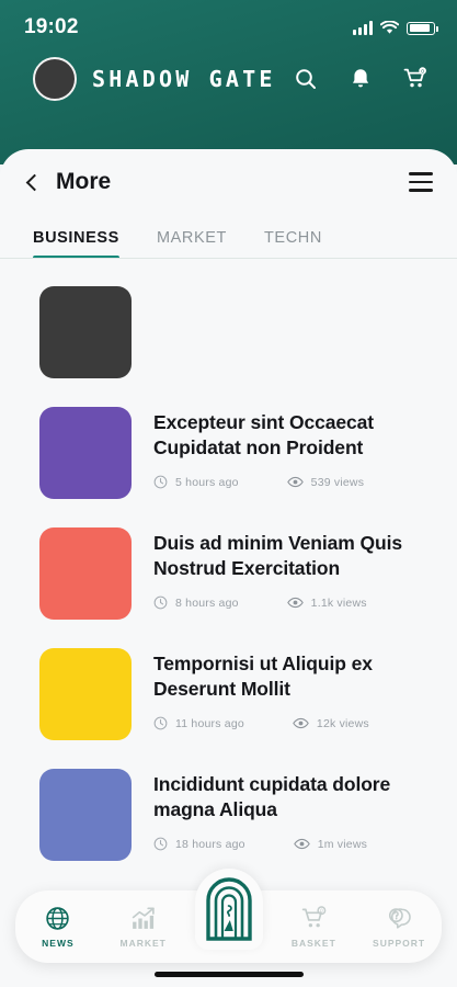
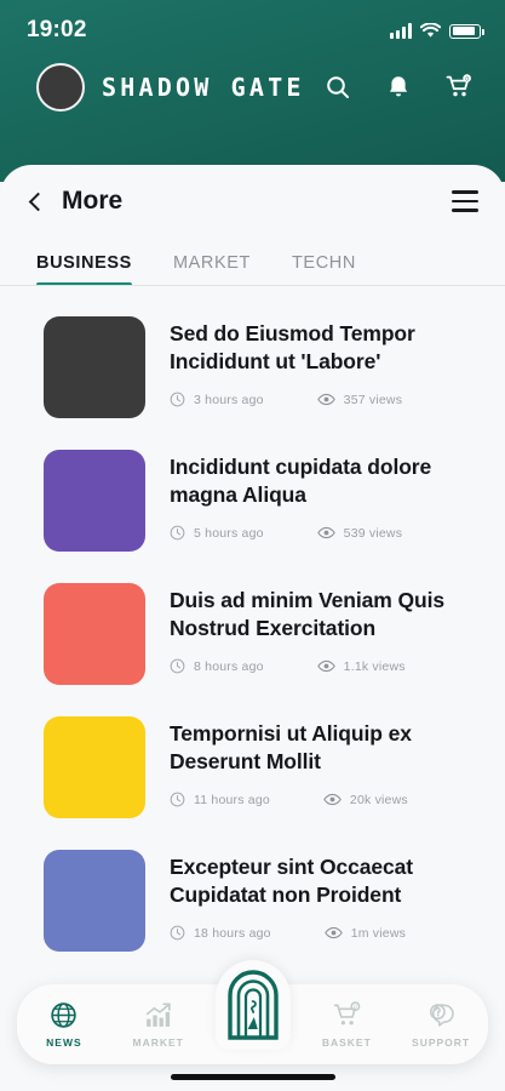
  19:02
  SHADOW GATE
  More
  BUSINESS
  MARKET
  TECHN
+ Sed do Eiusmod Tempor Incididunt ut 'Labore'
+ 3 hours ago
+ 357 views
- Excepteur sint Occaecat Cupidatat non Proident
+ Incididunt cupidata dolore magna Aliqua
  5 hours ago
  539 views
  Duis ad minim Veniam Quis Nostrud Exercitation
  8 hours ago
  1.1k views
  Tempornisi ut Aliquip ex Deserunt Mollit
  11 hours ago
- 12k views
+ 20k views
- Incididunt cupidata dolore magna Aliqua
+ Excepteur sint Occaecat Cupidatat non Proident
  18 hours ago
  1m views
  NEWS
  MARKET
  BASKET
  SUPPORT
